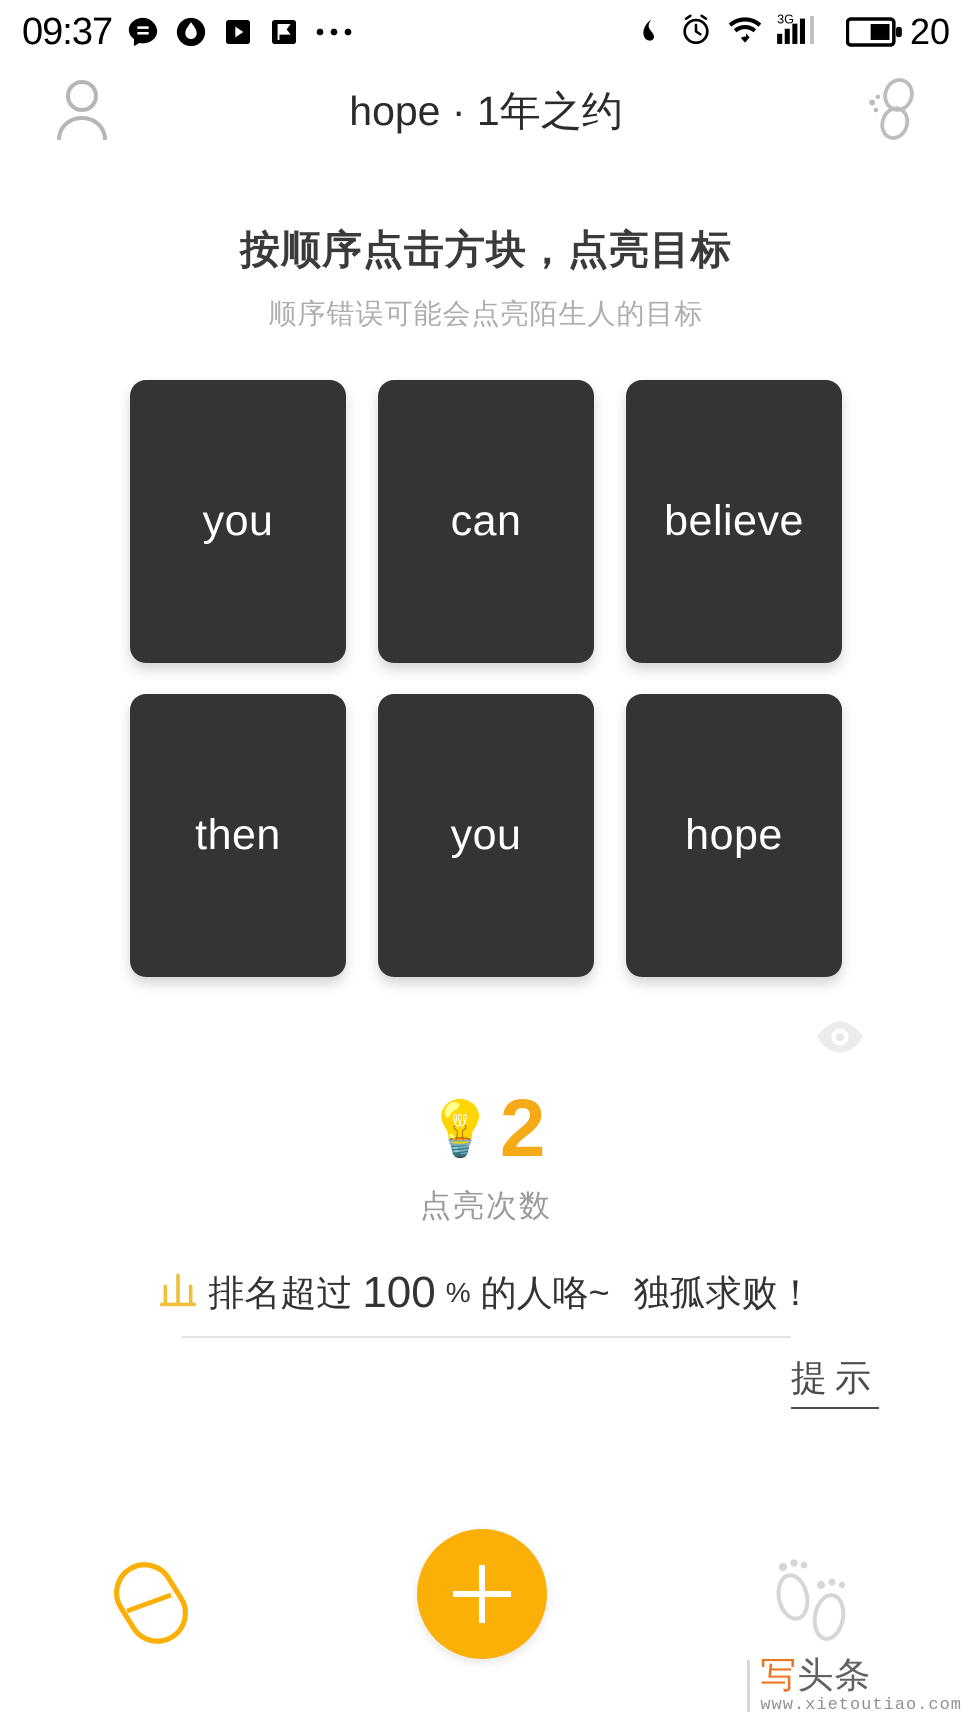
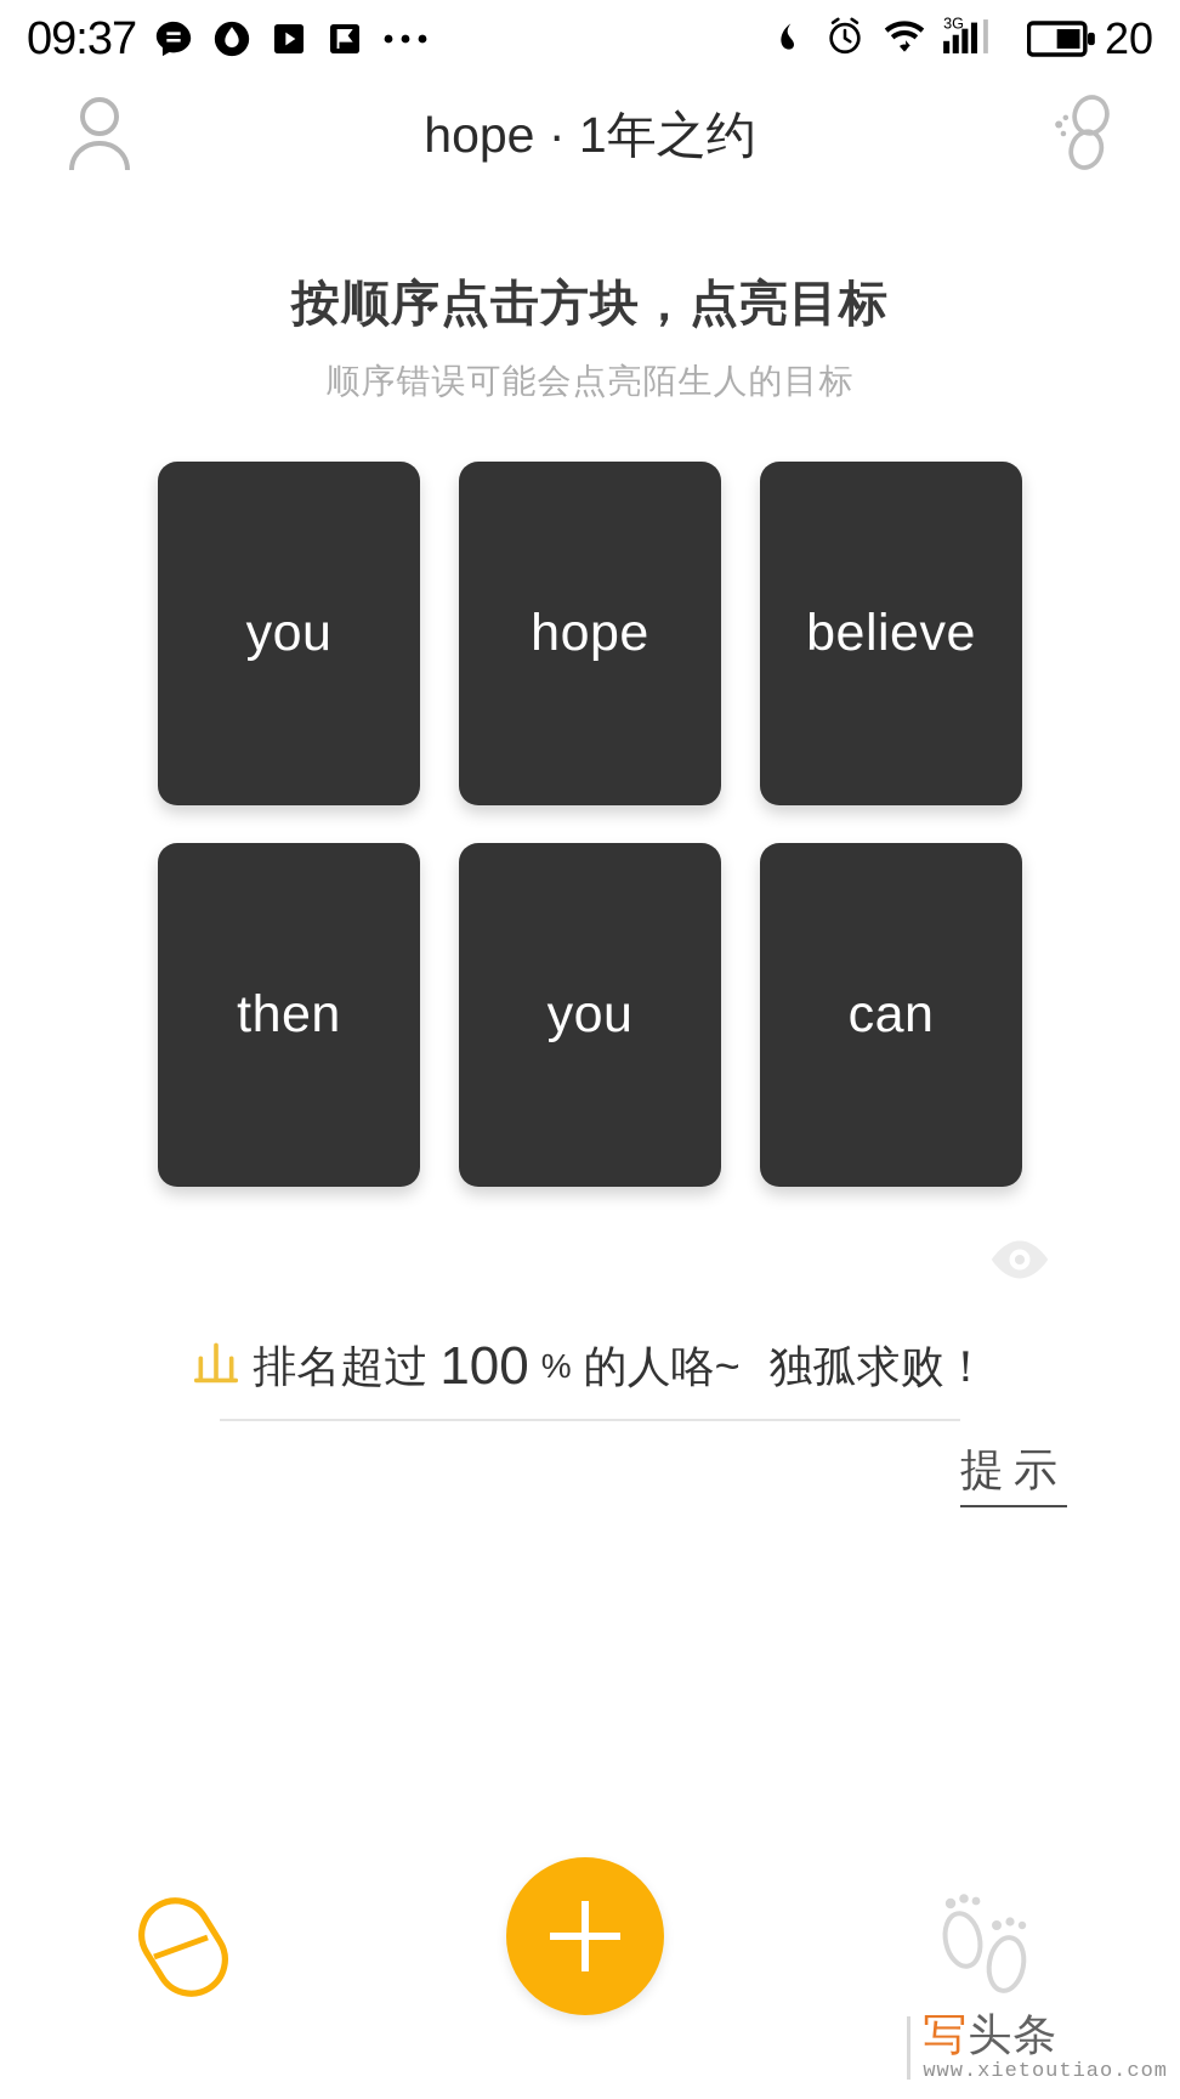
  09:37
  3G
  20
  hope · 1年之约
  按顺序点击方块，点亮目标
  顺序错误可能会点亮陌生人的目标
  you
- can
+ hope
  believe
  then
  you
- hope
+ can
- 💡
- 2
- 点亮次数
  排名超过
  100
  %
  的人咯~
  独孤求败！
  提示
  写头条
  www.xietoutiao.com
